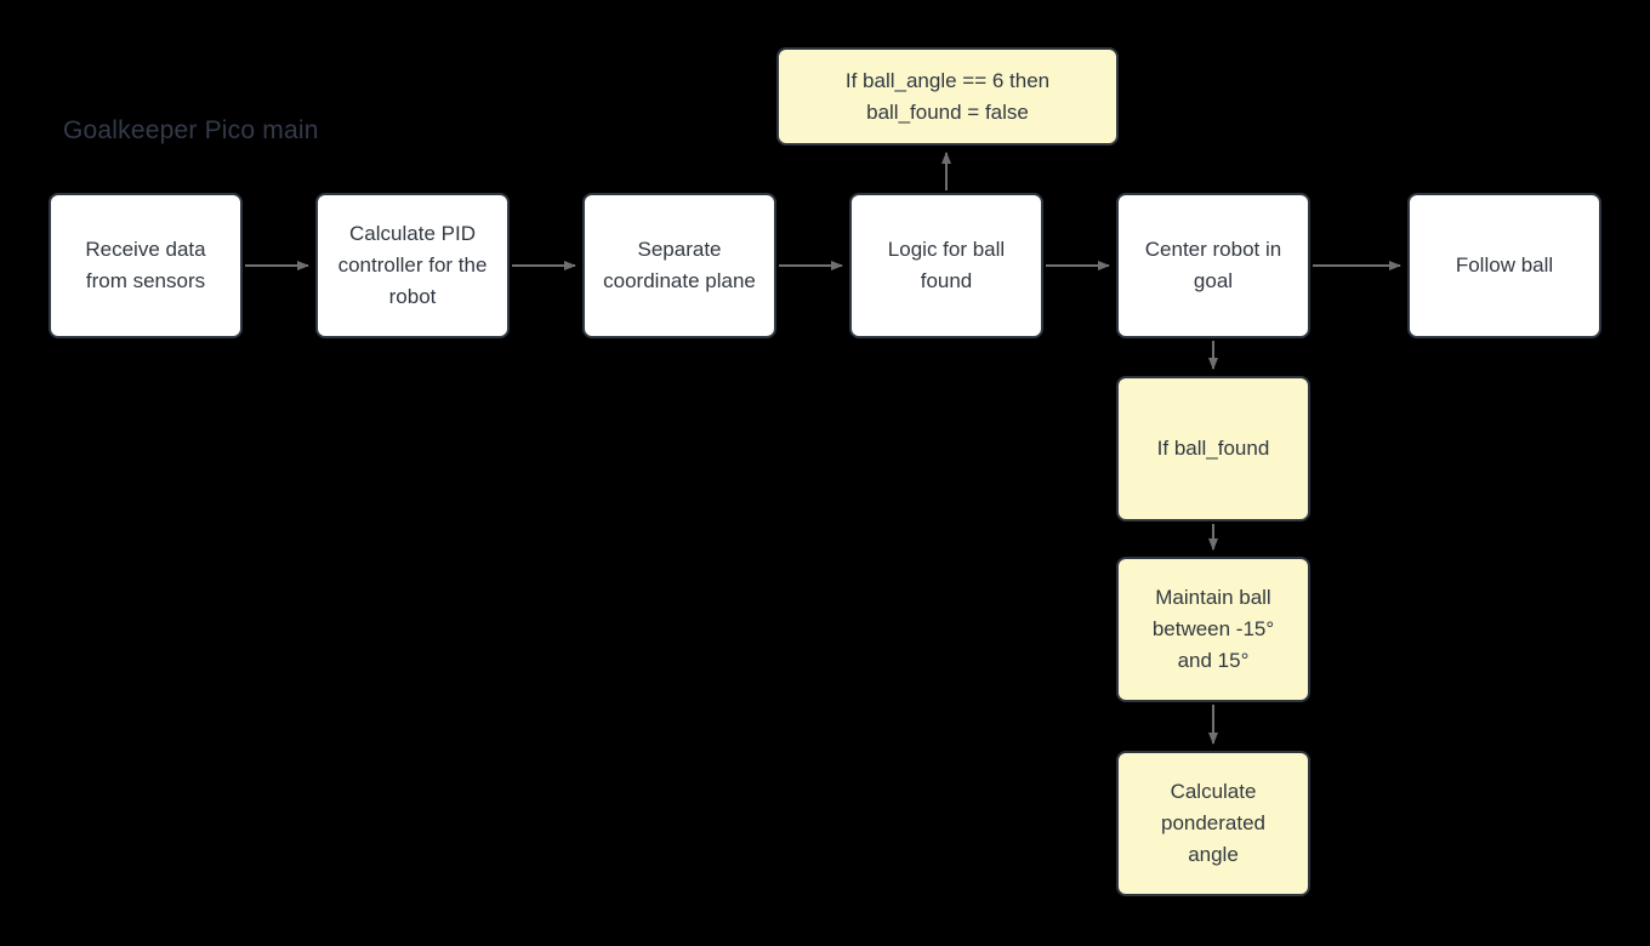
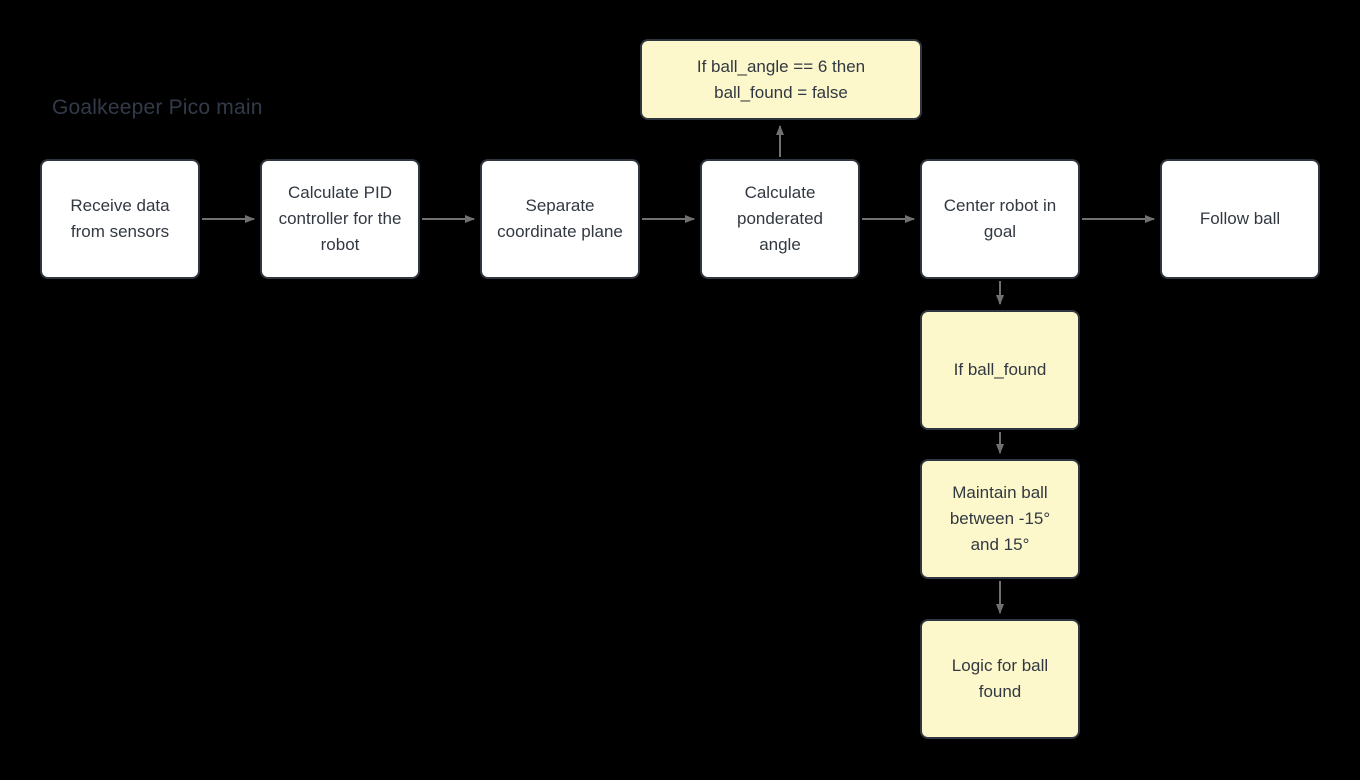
  Goalkeeper Pico main
  Receive data from sensors
  Calculate PID controller for the robot
  Separate coordinate plane
- Logic for ball found
+ Calculate ponderated angle
  Center robot in goal
  Follow ball
  If ball_angle == 6 then ball_found = false
  If ball_found
  Maintain ball between -15° and 15°
- Calculate ponderated angle
+ Logic for ball found
